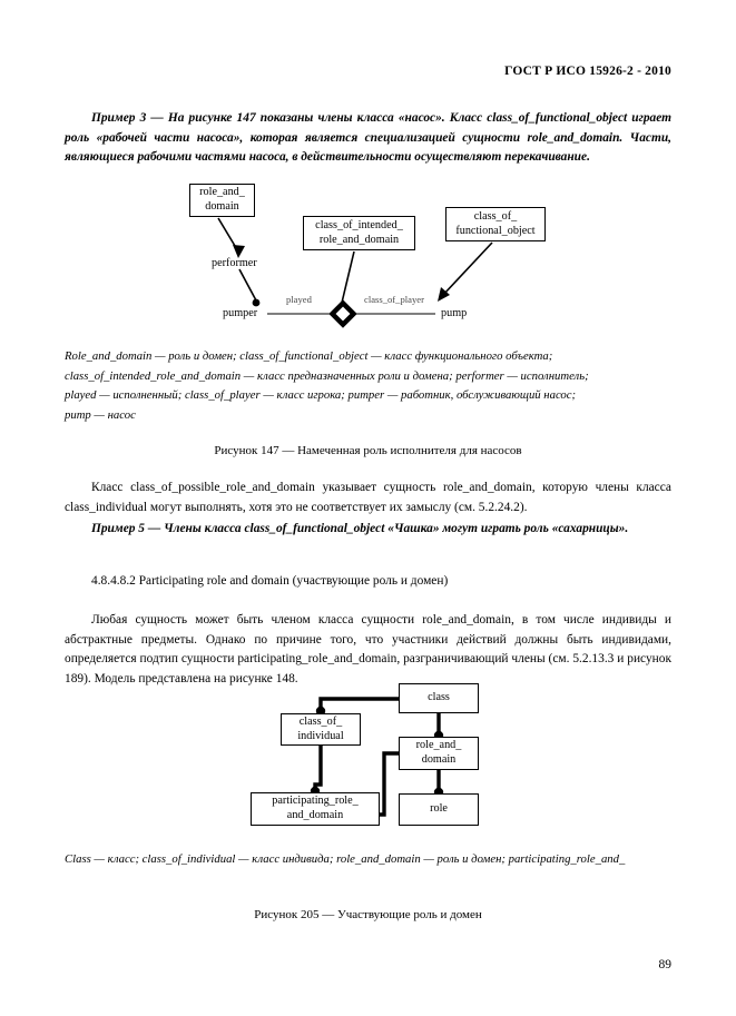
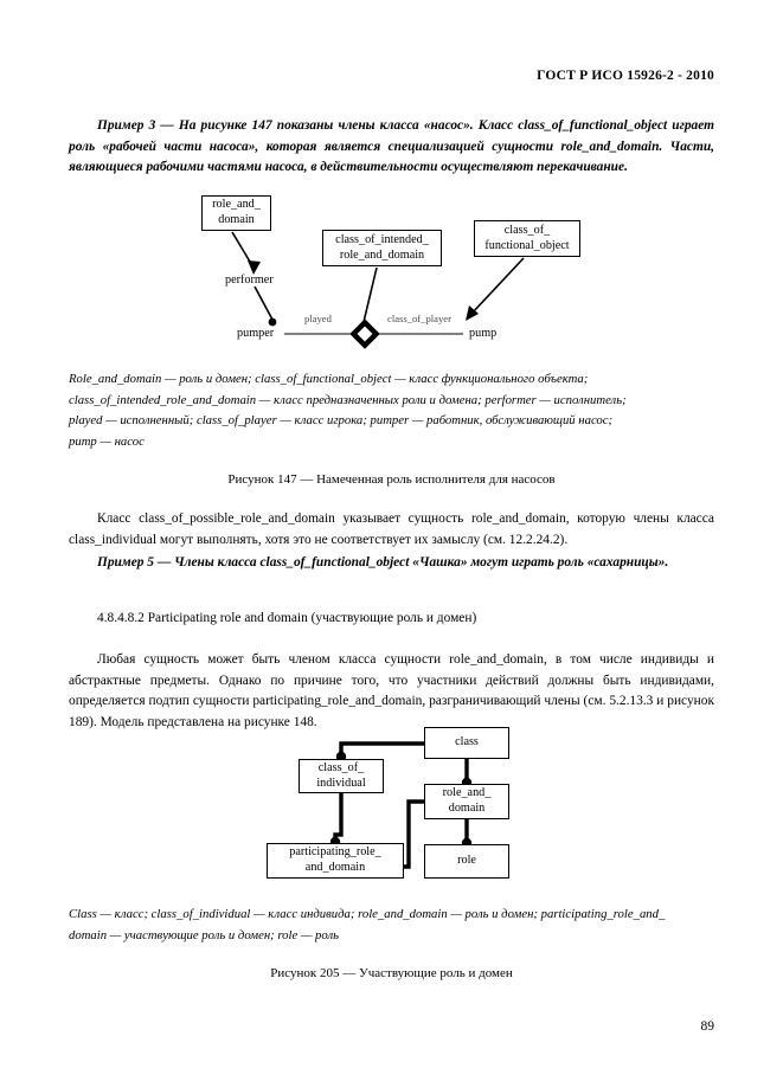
  ГОСТ Р ИСО 15926-2 - 2010
  Пример 3 — На рисунке 147 показаны члены класса «насос». Класс class_of_functional_object играет роль «рабочей части насоса», которая является специализацией сущности role_and_domain. Части, являющиеся рабочими частями насоса, в действительности осуществляют перекачивание.
  role_and_
  domain
  class_of_intended_
  role_and_domain
  class_of_
  functional_object
  performer
  pumper
  played
  class_of_player
  pump
  Role_and_domain — роль и домен; class_of_functional_object — класс функционального объекта;
  class_of_intended_role_and_domain — класс предназначенных роли и домена; performer — исполнитель;
  played — исполненный; class_of_player — класс игрока; pumper — работник, обслуживающий насос;
  pump — насос
  Рисунок 147 — Намеченная роль исполнителя для насосов
- Класс class_of_possible_role_and_domain указывает сущность role_and_domain, которую члены класса class_individual могут выполнять, хотя это не соответствует их замыслу (см. 5.2.24.2).
+ Класс class_of_possible_role_and_domain указывает сущность role_and_domain, которую члены класса class_individual могут выполнять, хотя это не соответствует их замыслу (см. 12.2.24.2).
  Пример 5 — Члены класса class_of_functional_object «Чашка» могут играть роль «сахарницы».
  4.8.4.8.2 Participating role and domain (участвующие роль и домен)
  Любая сущность может быть членом класса сущности role_and_domain, в том числе индивиды и абстрактные предметы. Однако по причине того, что участники действий должны быть индивидами, определяется подтип сущности participating_role_and_domain, разграничивающий члены (см. 5.2.13.3 и рисунок 189). Модель представлена на рисунке 148.
  class
  class_of_
  individual
  role_and_
  domain
  participating_role_
  and_domain
  role
  Class — класс; class_of_individual — класс индивида; role_and_domain — роль и домен; participating_role_and_
+ domain — участвующие роль и домен; role — роль
  Рисунок 205 — Участвующие роль и домен
  89
